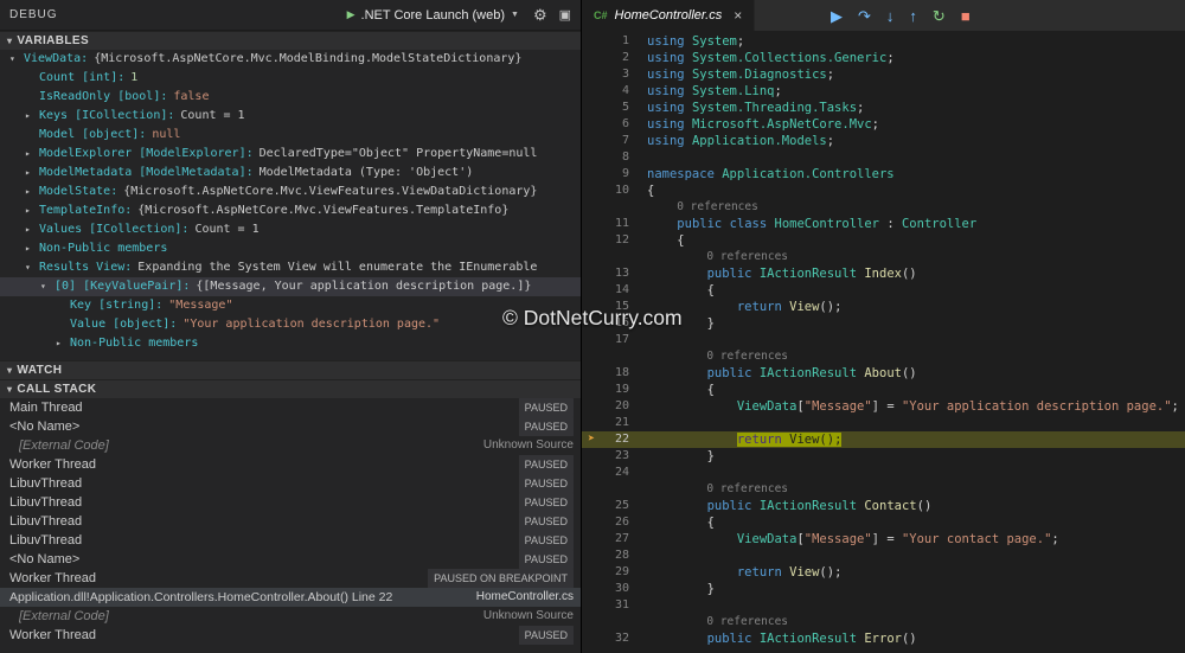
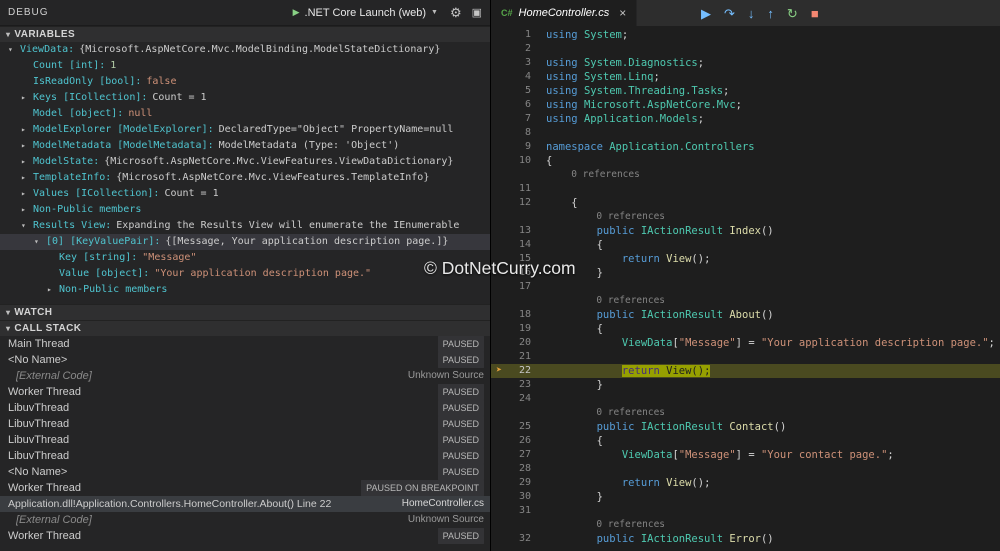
  DEBUG
  ▶
  .NET Core Launch (web)
  ⚙
  ▣
  ▾
  VARIABLES
  ▾ ViewData: {Microsoft.AspNetCore.Mvc.ModelBinding.ModelStateDictionary}
  Count [int]: 1
  IsReadOnly [bool]: false
  ▸ Keys [ICollection]: Count = 1
  Model [object]: null
  ▸ ModelExplorer [ModelExplorer]: DeclaredType="Object" PropertyName=null
  ▸ ModelMetadata [ModelMetadata]: ModelMetadata (Type: 'Object')
  ▸ ModelState: {Microsoft.AspNetCore.Mvc.ViewFeatures.ViewDataDictionary}
  ▸ TemplateInfo: {Microsoft.AspNetCore.Mvc.ViewFeatures.TemplateInfo}
  ▸ Values [ICollection]: Count = 1
  ▸ Non-Public members
- ▾ Results View: Expanding the System View will enumerate the IEnumerable
+ ▾ Results View: Expanding the Results View will enumerate the IEnumerable
  ▾ [0] [KeyValuePair]: {[Message, Your application description page.]}
  Key [string]: "Message"
  Value [object]: "Your application description page."
  ▸ Non-Public members
  ▾
  WATCH
  ▾
  CALL STACK
  Main Thread
  PAUSED
  <No Name>
  PAUSED
  [External Code]
  Unknown Source
  Worker Thread
  PAUSED
  LibuvThread
  PAUSED
  LibuvThread
  PAUSED
  LibuvThread
  PAUSED
  LibuvThread
  PAUSED
  <No Name>
  PAUSED
  Worker Thread
  PAUSED ON BREAKPOINT
  Application.dll!Application.Controllers.HomeController.About() Line 22
  HomeController.cs
  [External Code]
  Unknown Source
  Worker Thread
  PAUSED
  C#
  HomeController.cs
  ×
  ▶
  ↷
  ↓
  ↑
  ↻
  ■
  1
  using System;
  2
- using System.Collections.Generic;
  3
  using System.Diagnostics;
  4
  using System.Linq;
  5
  using System.Threading.Tasks;
  6
  using Microsoft.AspNetCore.Mvc;
  7
  using Application.Models;
  8
  9
  namespace Application.Controllers
  10
  {
  0 references
  11
- public class HomeController : Controller
  12
  {
  0 references
  13
  public IActionResult Index()
  14
  {
  15
  return View();
  16
  }
  17
  0 references
  18
  public IActionResult About()
  19
  {
  20
  ViewData["Message"] = "Your application description page.";
  21
  ➤
  22
  return View();
  23
  }
  24
  0 references
  25
  public IActionResult Contact()
  26
  {
  27
  ViewData["Message"] = "Your contact page.";
  28
  29
  return View();
  30
  }
  31
  0 references
  32
  public IActionResult Error()
  © DotNetCurry.com
